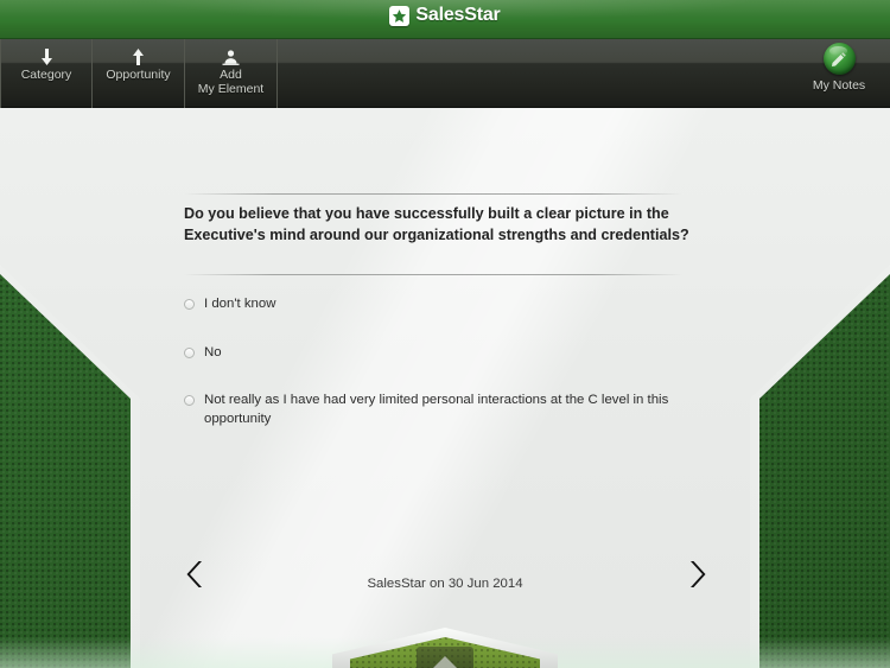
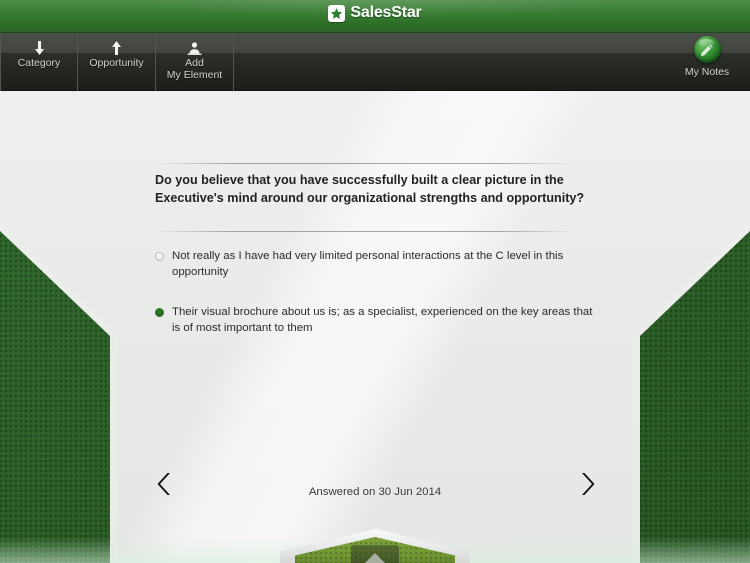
  SalesStar
  Category
  Opportunity
  Add
  My Element
  My Notes
- Do you believe that you have successfully built a clear picture in the Executive's mind around our organizational strengths and credentials?
+ Do you believe that you have successfully built a clear picture in the Executive's mind around our organizational strengths and opportunity?
- I don't know
- No
  Not really as I have had very limited personal interactions at the C level in this opportunity
+ Their visual brochure about us is; as a specialist, experienced on the key areas that is of most important to them
- SalesStar on 30 Jun 2014
+ Answered on 30 Jun 2014
